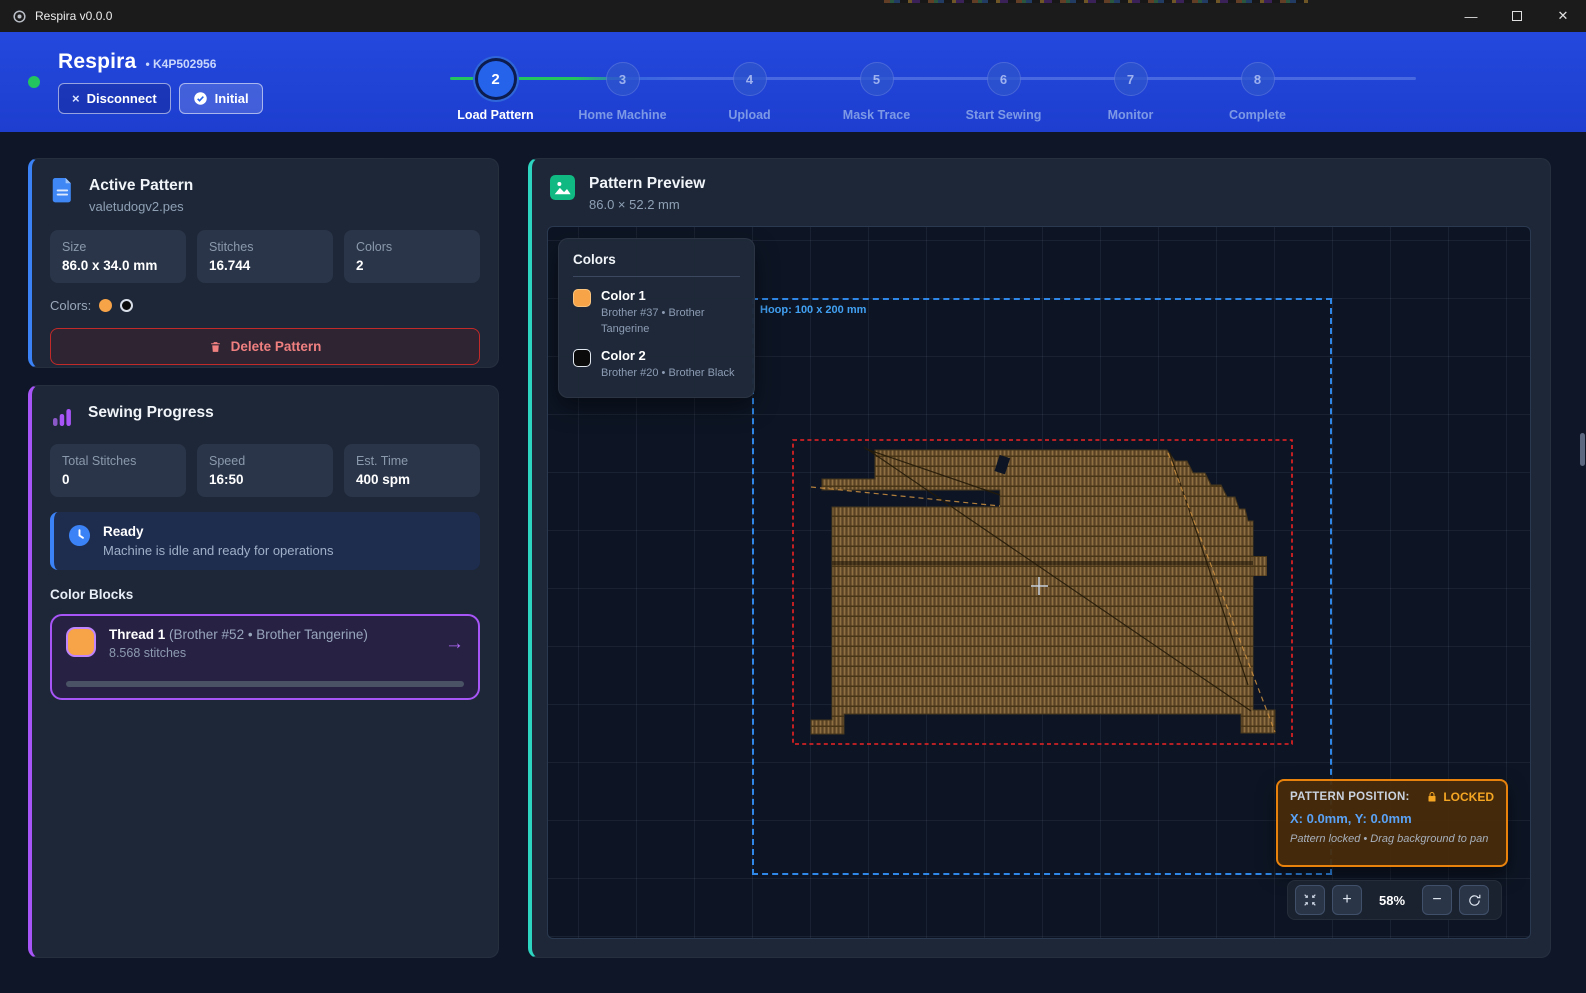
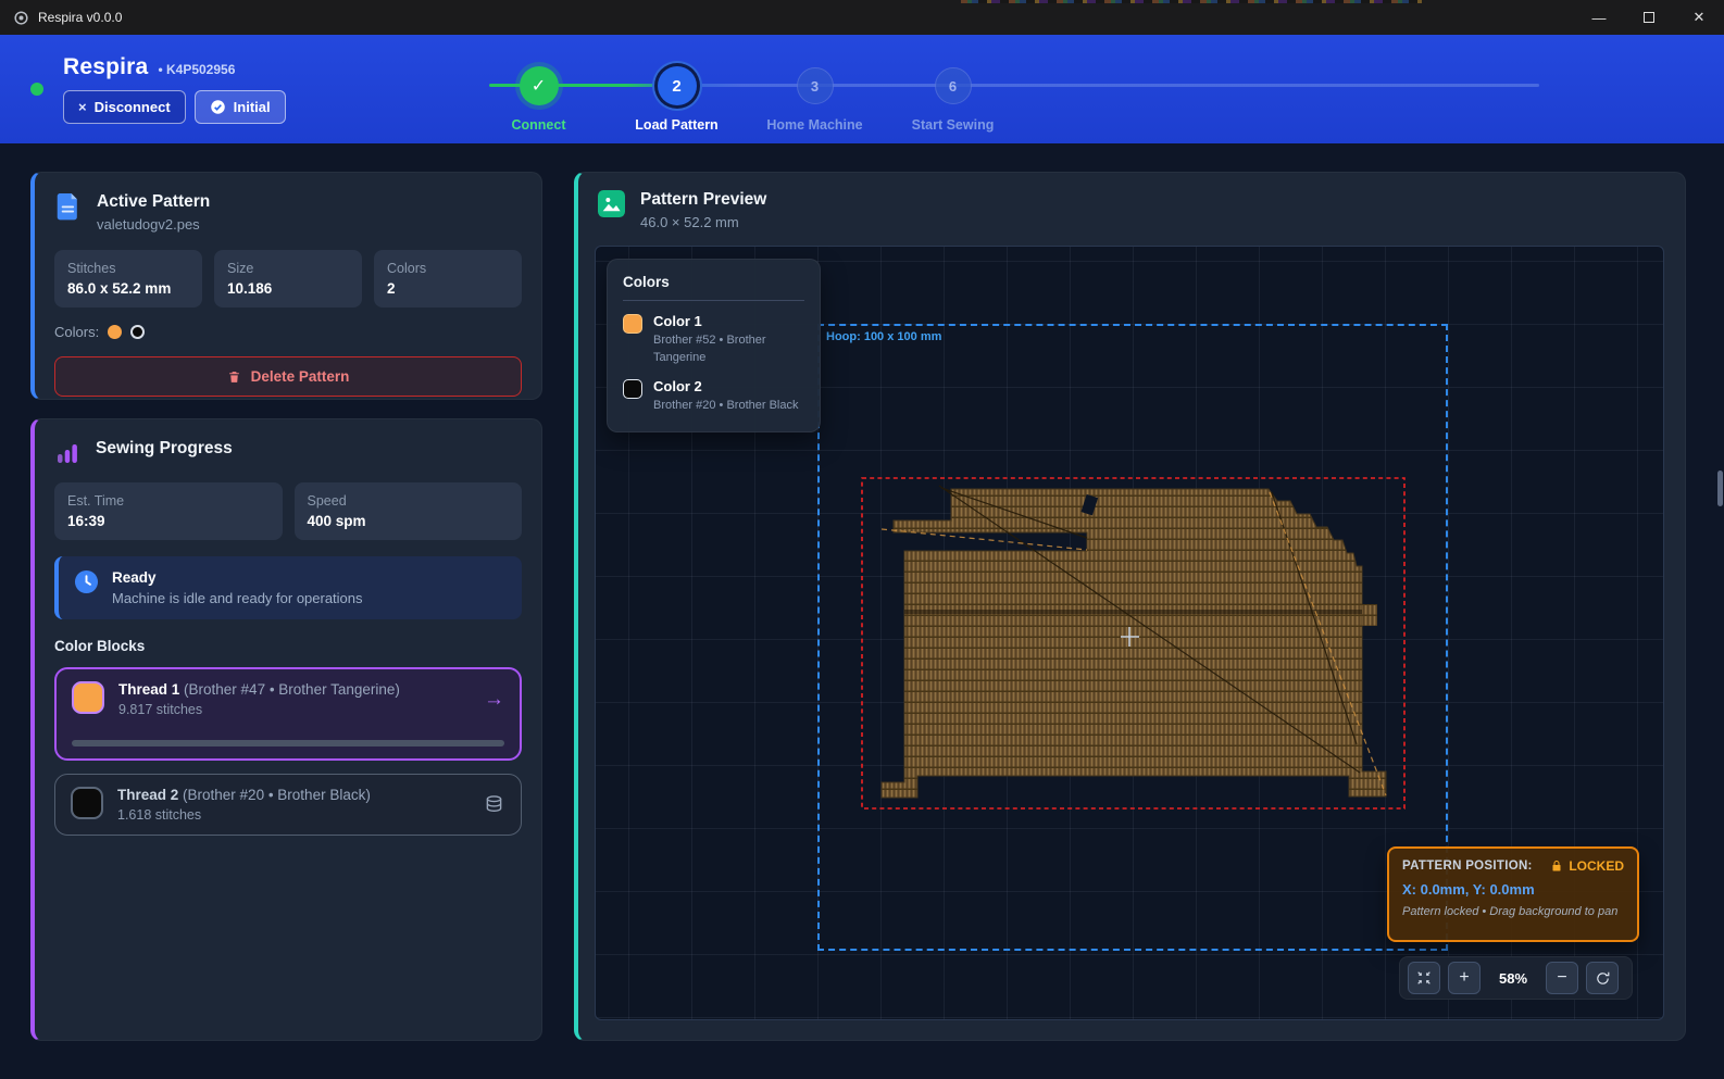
  Respira v0.0.0
  —
  ✕
  Respira
  • K4P502956
  ×
  Disconnect
  Initial
+ ✓
+ Connect
  2
  Load Pattern
  3
  Home Machine
- 4
- Upload
- 5
- Mask Trace
  6
  Start Sewing
- 7
- Monitor
- 8
- Complete
  Active Pattern
  valetudogv2.pes
- Size
+ Stitches
- 86.0 x 34.0 mm
+ 86.0 x 52.2 mm
- Stitches
+ Size
- 16.744
+ 10.186
  Colors
  2
  Colors:
  Delete Pattern
  Sewing Progress
- Total Stitches
- 0
- Speed
+ Est. Time
- 16:50
+ 16:39
- Est. Time
+ Speed
  400 spm
  Ready
  Machine is idle and ready for operations
  Color Blocks
- Thread 1 (Brother #52 • Brother Tangerine)
+ Thread 1 (Brother #47 • Brother Tangerine)
- 8.568 stitches
+ 9.817 stitches
  →
+ Thread 2 (Brother #20 • Brother Black)
+ 1.618 stitches
  Pattern Preview
- 86.0 × 52.2 mm
+ 46.0 × 52.2 mm
- Hoop: 100 x 200 mm
+ Hoop: 100 x 100 mm
  Colors
  Color 1
- Brother #37 • Brother Tangerine
+ Brother #52 • Brother Tangerine
  Color 2
  Brother #20 • Brother Black
  PATTERN POSITION:
  LOCKED
  X: 0.0mm, Y: 0.0mm
  Pattern locked • Drag background to pan
  +
  58%
  −
